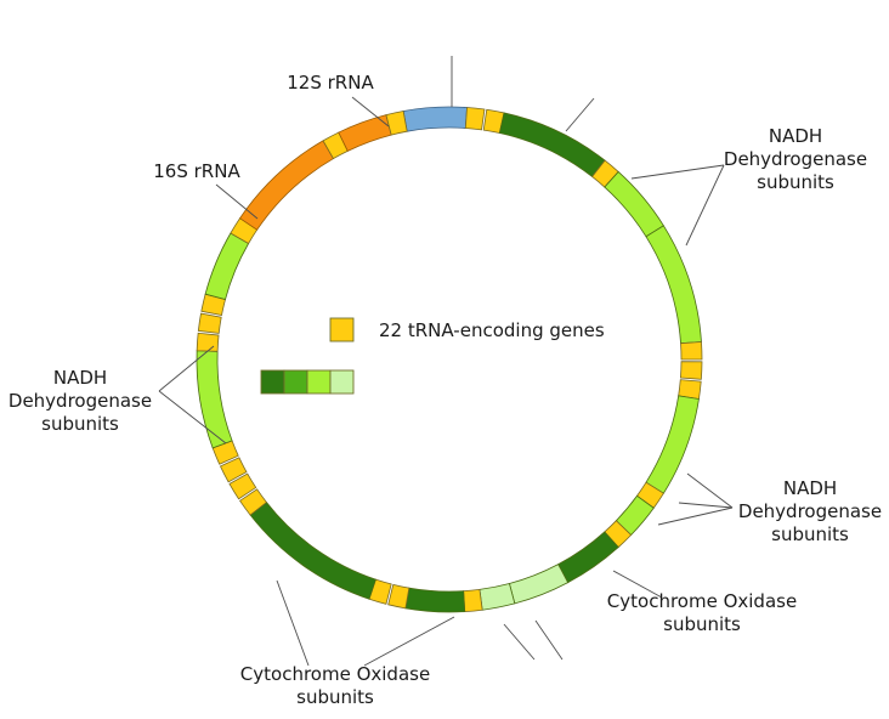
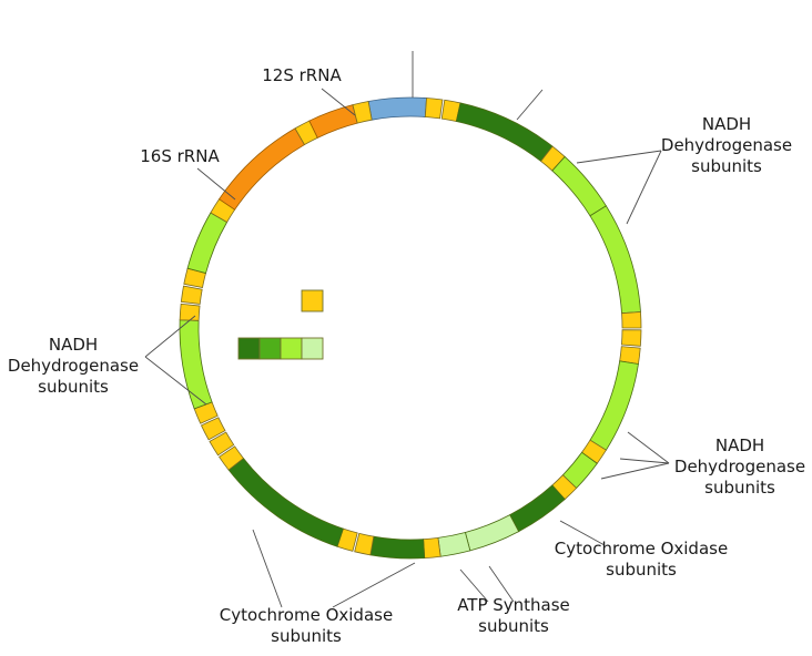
  12S rRNA
  16S rRNA
  NADH Dehydrogenase subunits
  NADH Dehydrogenase subunits
  NADH Dehydrogenase subunits
  Cytochrome Oxidase subunits
+ ATP Synthase subunits
  Cytochrome Oxidase subunits
- 22 tRNA-encoding genes
